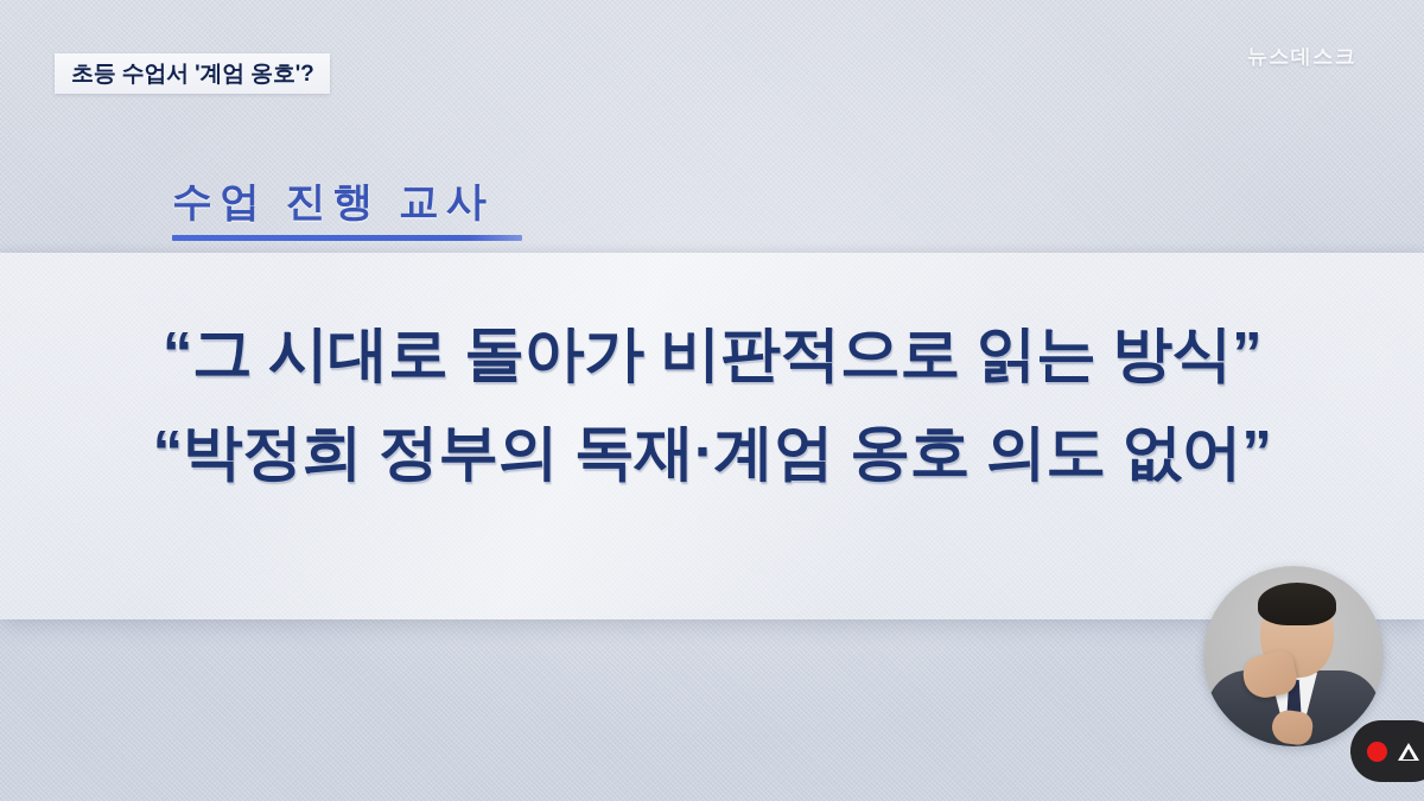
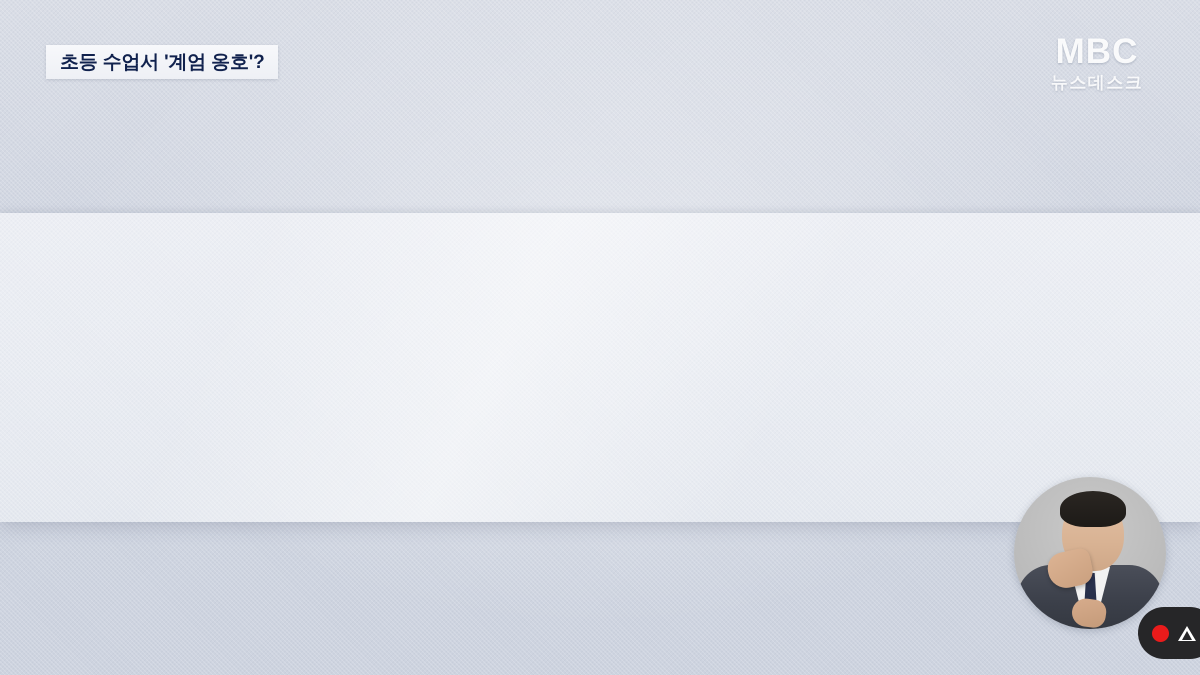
  초등 수업서 '계엄 옹호'?
+ MBC
  뉴스데스크
- 수업 진행 교사
- “그 시대로 돌아가 비판적으로 읽는 방식”
- “박정희 정부의 독재·계엄 옹호 의도 없어”
